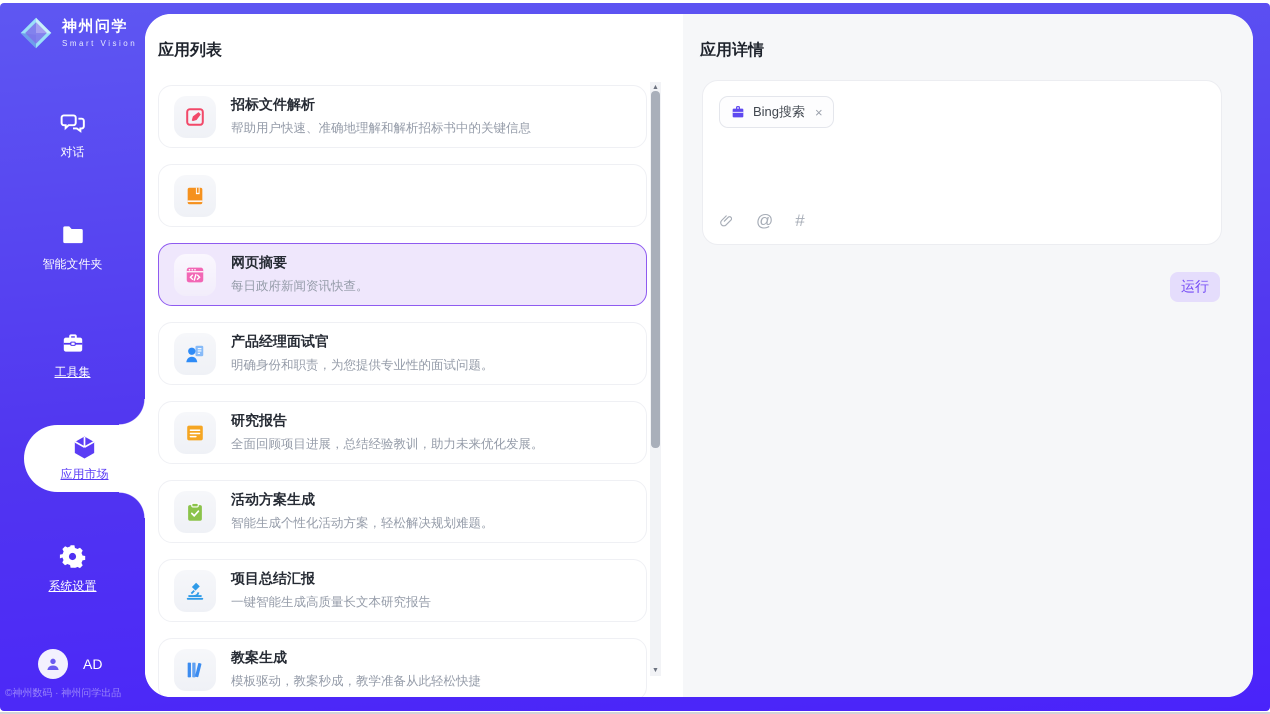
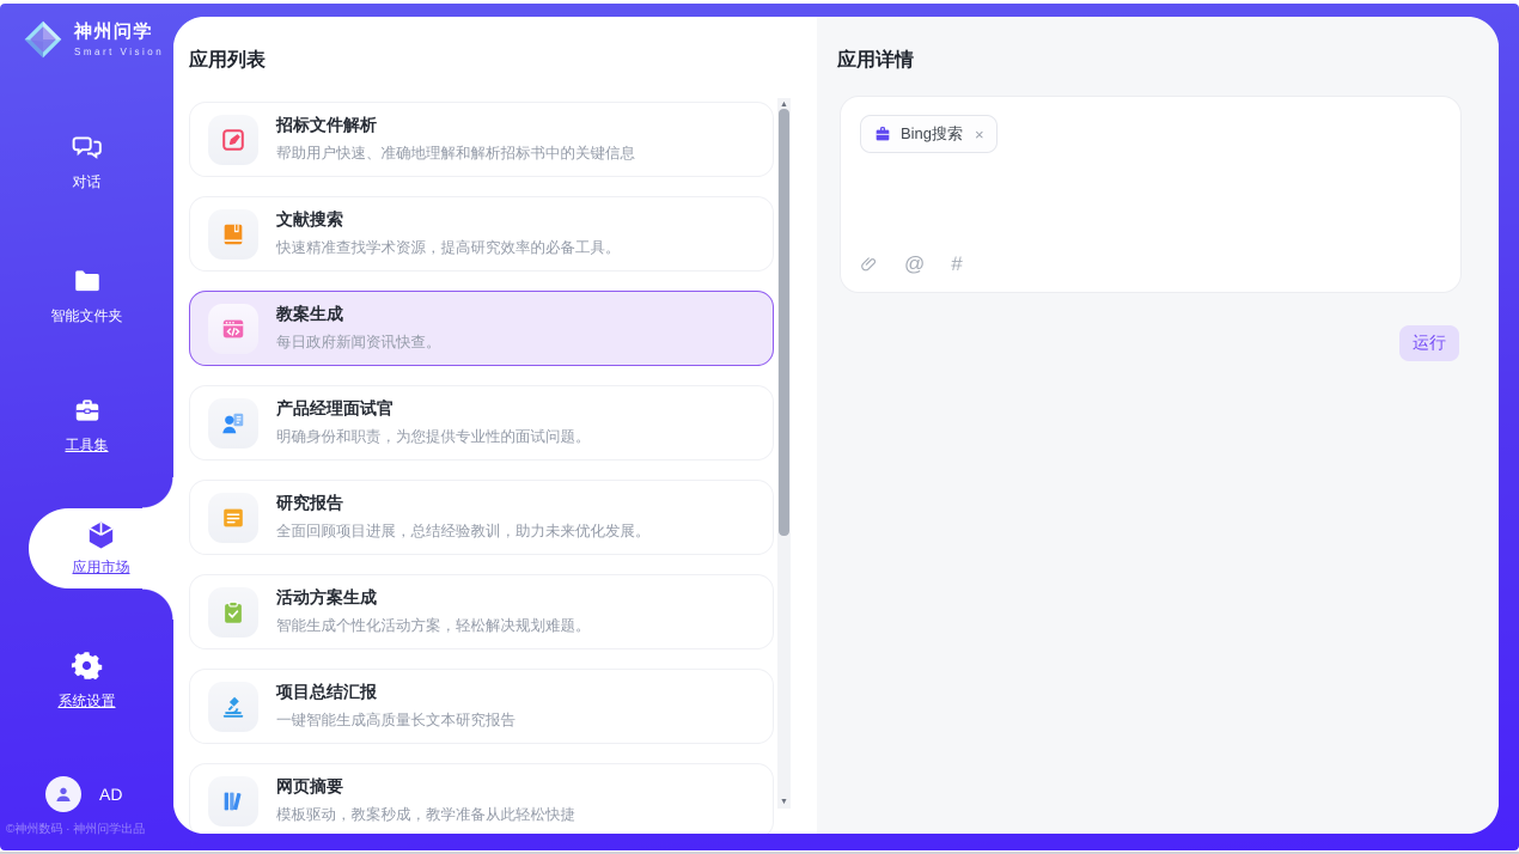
  神州问学
  Smart Vision
  对话
  智能文件夹
  工具集
  应用市场
  系统设置
  AD
  ©神州数码 · 神州问学出品
  应用列表
  招标文件解析
  帮助用户快速、准确地理解和解析招标书中的关键信息
+ 文献搜索
+ 快速精准查找学术资源，提高研究效率的必备工具。
- 网页摘要
+ 教案生成
  每日政府新闻资讯快查。
  产品经理面试官
  明确身份和职责，为您提供专业性的面试问题。
  研究报告
  全面回顾项目进展，总结经验教训，助力未来优化发展。
  活动方案生成
  智能生成个性化活动方案，轻松解决规划难题。
  项目总结汇报
  一键智能生成高质量长文本研究报告
- 教案生成
+ 网页摘要
  模板驱动，教案秒成，教学准备从此轻松快捷
  应用详情
  Bing搜索
  ×
  @
  #
  运行
